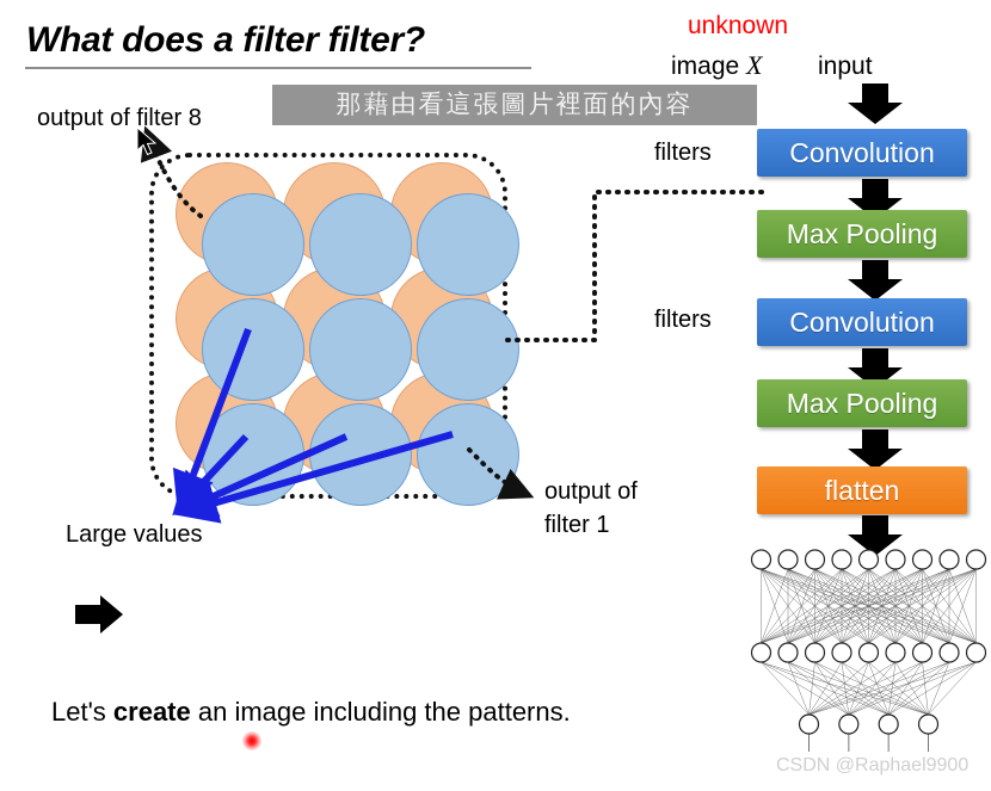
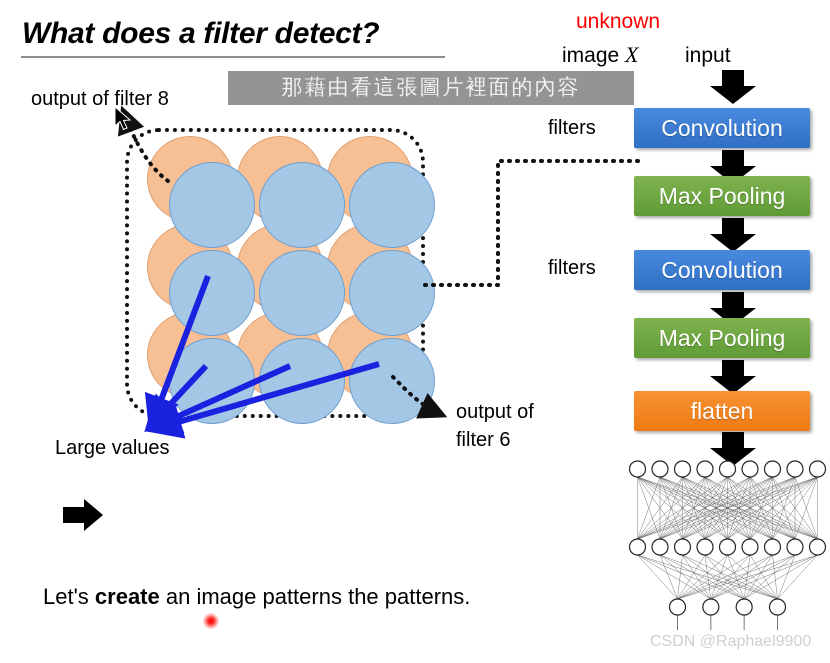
- What does a filter filter?
+ What does a filter detect?
  output of filter 8
  那藉由看這張圖片裡面的內容
  unknown
  image X
  input
  filters
  filters
  Large values
  output of
- filter 1
+ filter 6
- Let's create an image including the patterns.
+ Let's create an image patterns the patterns.
  Convolution
  Max Pooling
  Convolution
  Max Pooling
  flatten
  CSDN @Raphael9900
